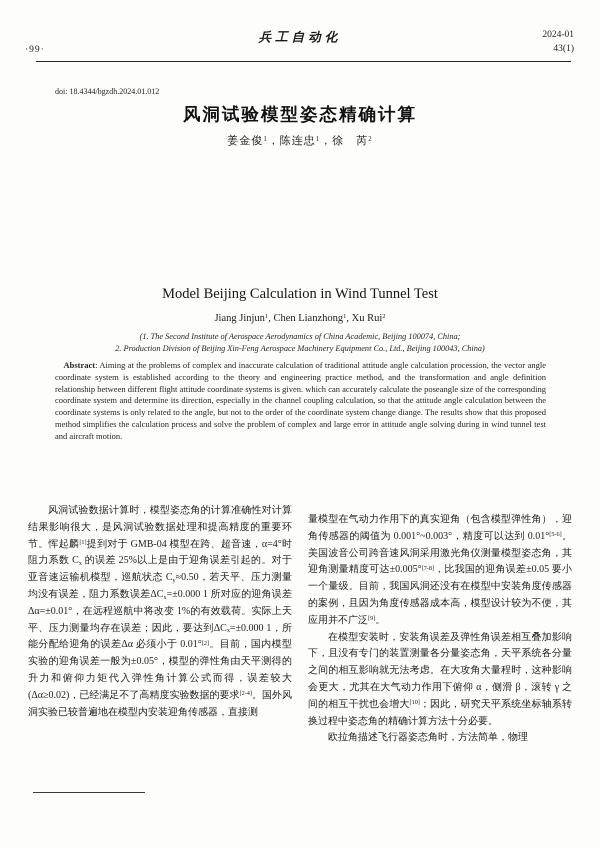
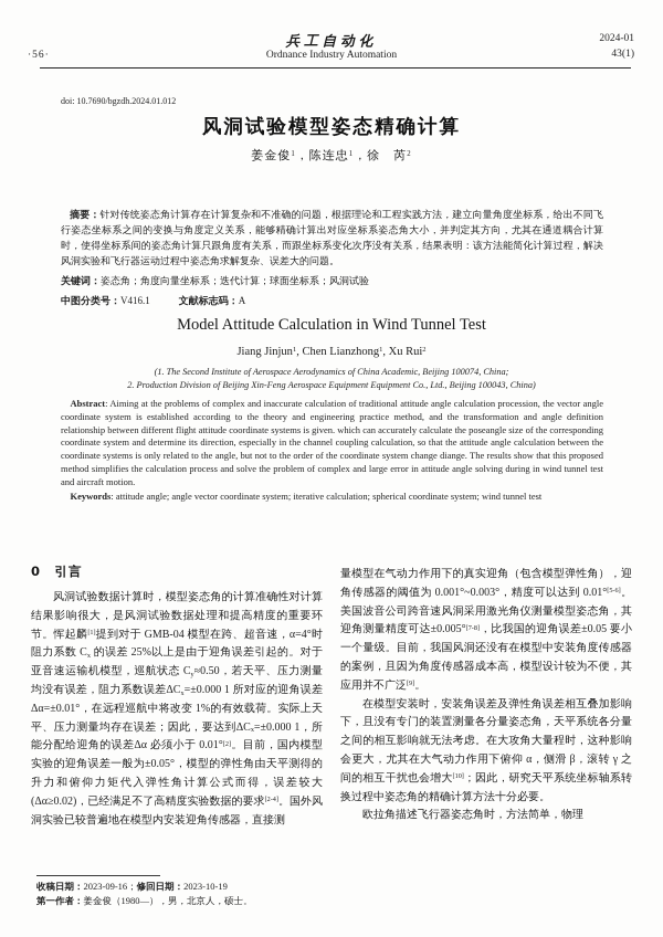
- ·99·
+ ·56·
  兵工自动化
+ Ordnance Industry Automation
  2024-01
  43(1)
- doi: 18.4344/bgzdh.2024.01.012
+ doi: 10.7690/bgzdh.2024.01.012
  风洞试验模型姿态精确计算
  姜金俊 ，陈连忠 ，徐 芮
+ 摘要：针对传统姿态角计算存在计算复杂和不准确的问题，根据理论和工程实践方法，建立向量角度坐标系，给出不同飞行姿态坐标系之间的变换与角度定义关系，能够精确计算出对应坐标系姿态角大小，并判定其方向，尤其在通道耦合计算时，使得坐标系间的姿态角计算只跟角度有关系，而跟坐标系变化次序没有关系，结果表明：该方法能简化计算过程，解决风洞实验和飞行器运动过程中姿态角求解复杂、误差大的问题。
+ 关键词：姿态角；角度向量坐标系；迭代计算；球面坐标系；风洞试验
+ 中图分类号：V416.1 文献标志码：A
- Model Beijing Calculation in Wind Tunnel Test
+ Model Attitude Calculation in Wind Tunnel Test
  Jiang Jinjun , Chen Lianzhong , Xu Rui
  (1. The Second Institute of Aerospace Aerodynamics of China Academic, Beijing 100074, China;
- 2. Production Division of Beijing Xin-Feng Aerospace Machinery Equipment Co., Ltd., Beijing 100043, China)
+ 2. Production Division of Beijing Xin-Feng Aerospace Equipment Equipment Co., Ltd., Beijing 100043, China)
  Abstract: Aiming at the problems of complex and inaccurate calculation of traditional attitude angle calculation procession, the vector angle coordinate system is established according to the theory and engineering practice method, and the transformation and angle definition relationship between different flight attitude coordinate systems is given. which can accurately calculate the poseangle size of the corresponding coordinate system and determine its direction, especially in the channel coupling calculation, so that the attitude angle calculation between the coordinate systems is only related to the angle, but not to the order of the coordinate system change diange. The results show that this proposed method simplifies the calculation process and solve the problem of complex and large error in attitude angle solving during in wind tunnel test and aircraft motion.
+ Keywords: attitude angle; angle vector coordinate system; iterative calculation; spherical coordinate system; wind tunnel test
+ 0 引言
  风洞试验数据计算时，模型姿态角的计算准确性对计算结果影响很大，是风洞试验数据处理和提高精度的重要环节。恽起麟 提到对于 GMB-04 模型在跨、超音速，α=4°时阻力系数 C 的误差 25%以上是由于迎角误差引起的。对于亚音速运输机模型，巡航状态 C ≈0.50，若天平、压力测量均没有误差，阻力系数误差ΔC =±0.000 1 所对应的迎角误差Δα=±0.01°，在远程巡航中将改变 1%的有效载荷。实际上天平、压力测量均存在误差；因此，要达到ΔC =±0.000 1，所能分配给迎角的误差Δα 必须小于 0.01° 。目前，国内模型实验的迎角误差一般为±0.05°，模型的弹性角由天平测得的升力和俯仰力矩代入弹性角计算公式而得，误差较大(Δα≥0.02)，已经满足不了高精度实验数据的要求 。国外风洞实验已较普遍地在模型内安装迎角传感器，直接测
  量模型在气动力作用下的真实迎角（包含模型弹性角），迎角传感器的阈值为 0.001°~0.003°，精度可以达到 0.01° 。美国波音公司跨音速风洞采用激光角仪测量模型姿态角，其迎角测量精度可达±0.005° ，比我国的迎角误差±0.05 要小一个量级。目前，我国风洞还没有在模型中安装角度传感器的案例，且因为角度传感器成本高，模型设计较为不便，其应用并不广泛 。
  在模型安装时，安装角误差及弹性角误差相互叠加影响下，且没有专门的装置测量各分量姿态角，天平系统各分量之间的相互影响就无法考虑。在大攻角大量程时，这种影响会更大，尤其在大气动力作用下俯仰 α，侧滑 β，滚转 γ 之间的相互干扰也会增大 ；因此，研究天平系统坐标轴系转换过程中姿态角的精确计算方法十分必要。
  欧拉角描述飞行器姿态角时，方法简单，物理
+ 收稿日期：2023-09-16；修回日期：2023-10-19
+ 第一作者：姜金俊（1980—），男，北京人，硕士。
